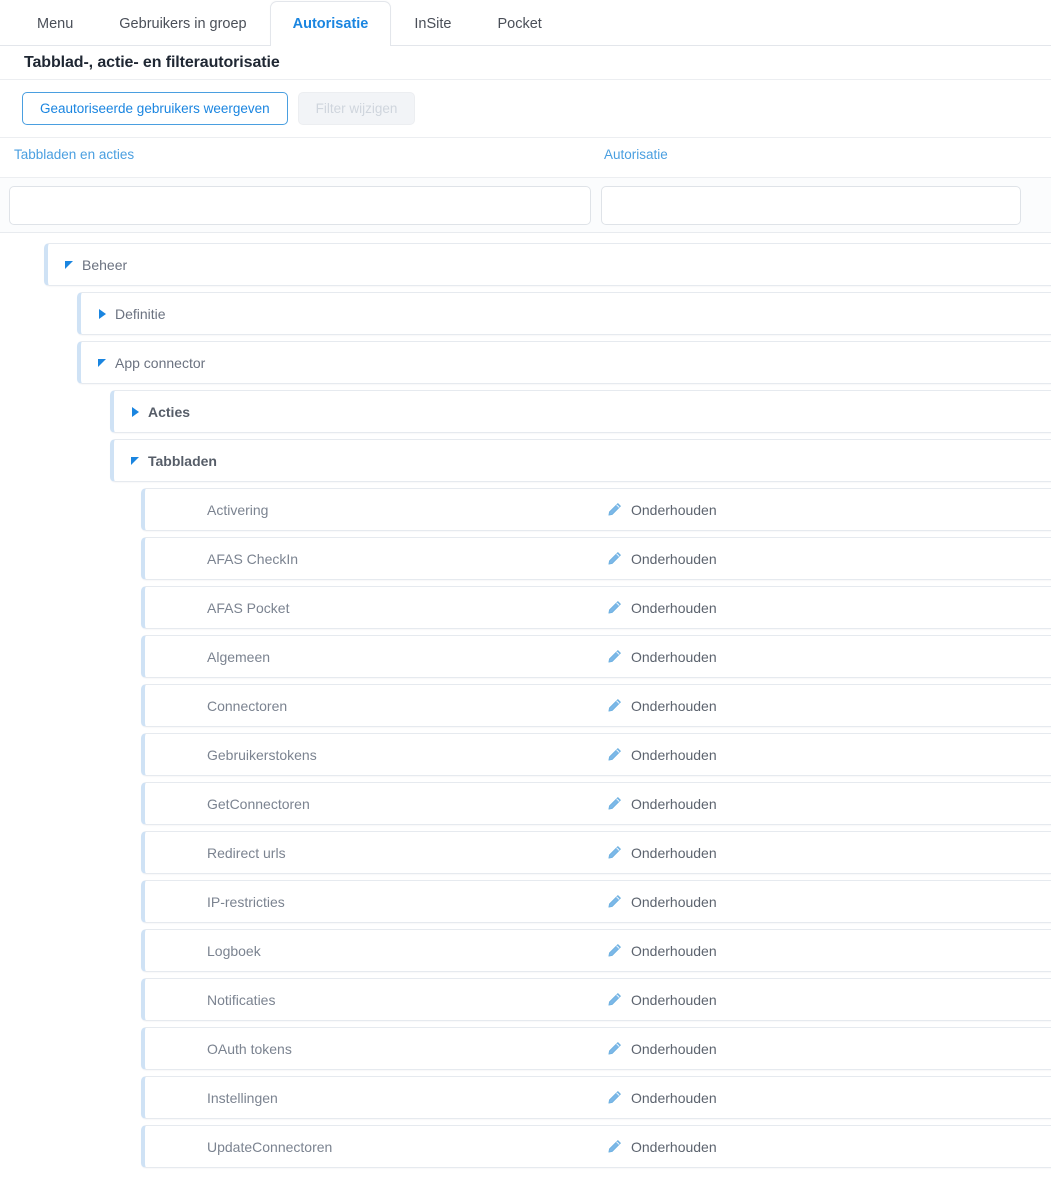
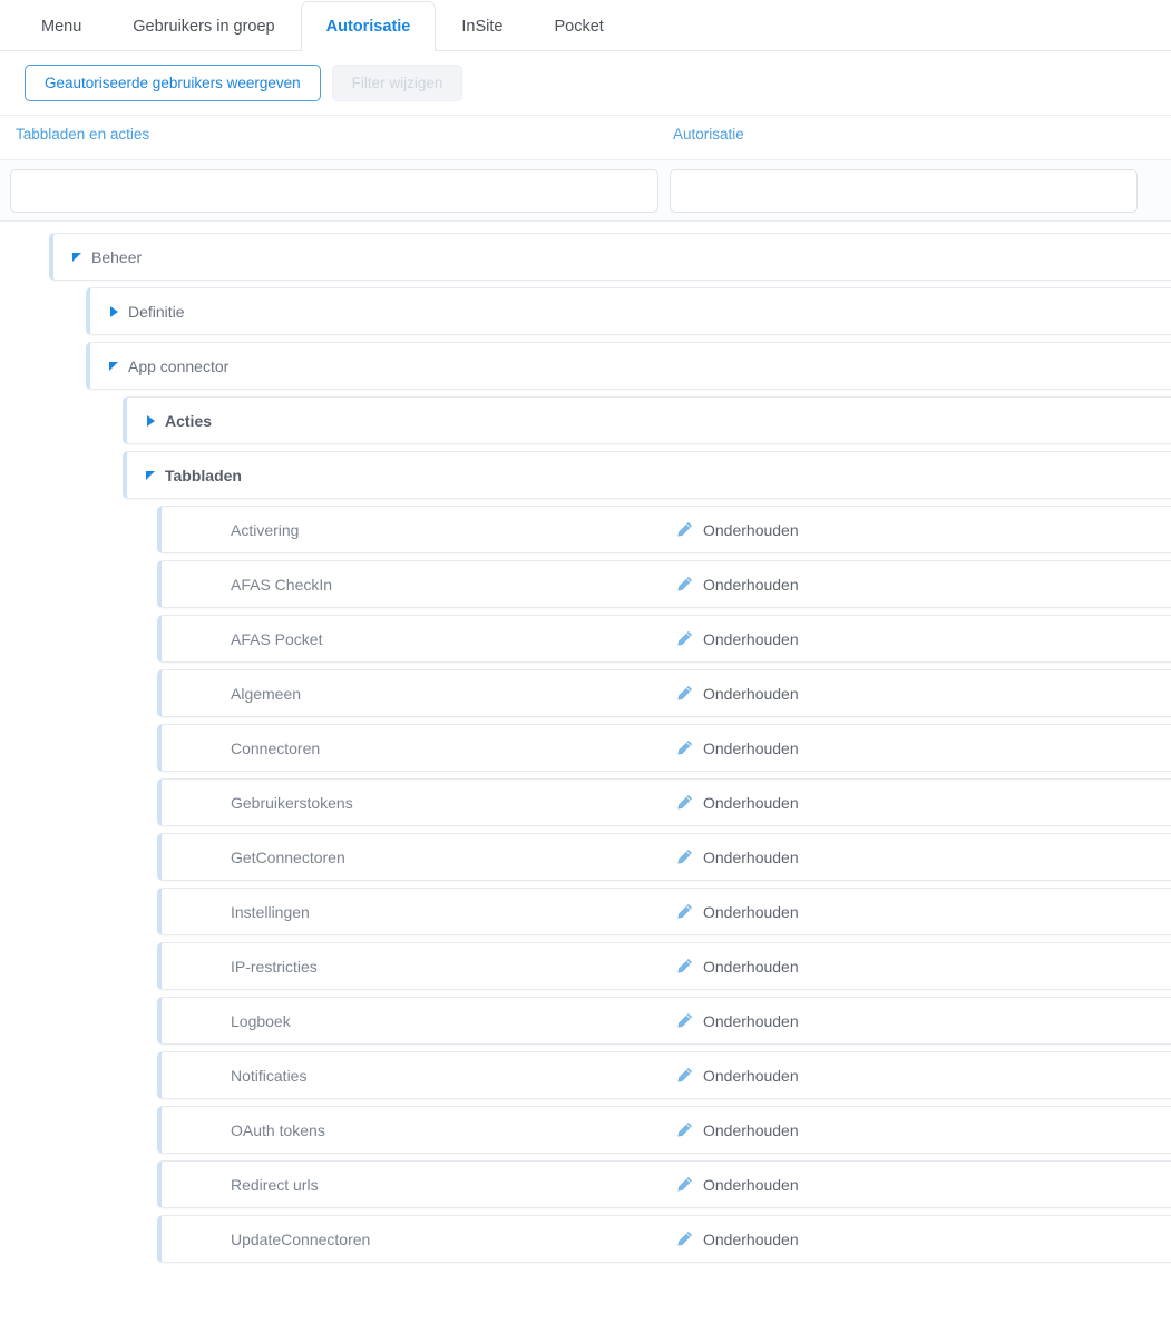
  Menu
  Gebruikers in groep
  Autorisatie
  InSite
  Pocket
- Tabblad-, actie- en filterautorisatie
  Geautoriseerde gebruikers weergeven
  Filter wijzigen
  Tabbladen en acties
  Autorisatie
  Beheer
  Definitie
  App connector
  Acties
  Tabbladen
  Activering
  Onderhouden
  AFAS CheckIn
  Onderhouden
  AFAS Pocket
  Onderhouden
  Algemeen
  Onderhouden
  Connectoren
  Onderhouden
  Gebruikerstokens
  Onderhouden
  GetConnectoren
  Onderhouden
- Redirect urls
+ Instellingen
  Onderhouden
  IP-restricties
  Onderhouden
  Logboek
  Onderhouden
  Notificaties
  Onderhouden
  OAuth tokens
  Onderhouden
- Instellingen
+ Redirect urls
  Onderhouden
  UpdateConnectoren
  Onderhouden
